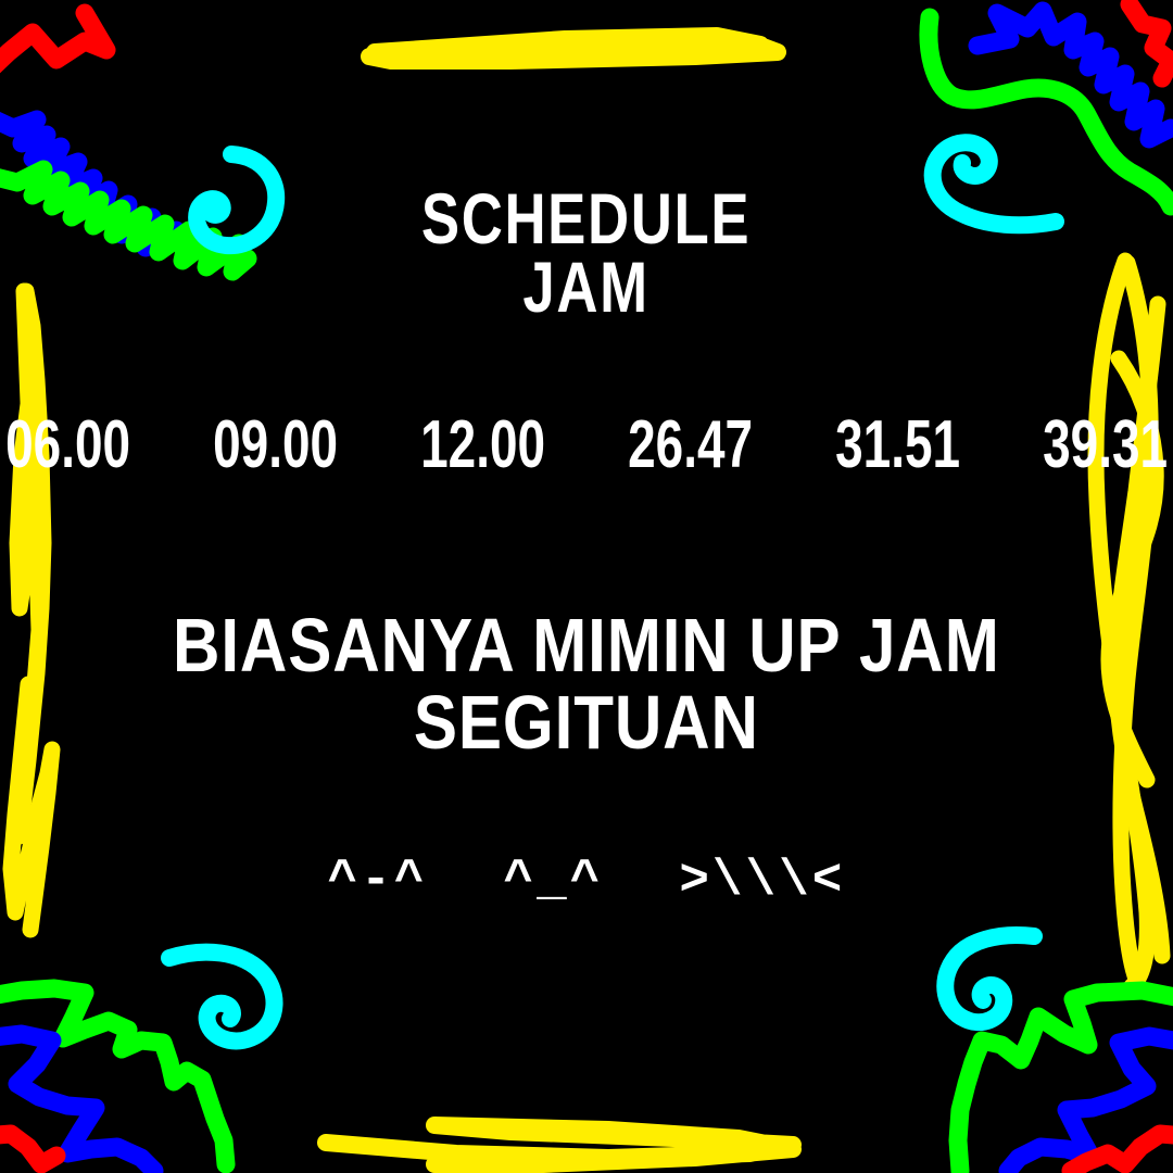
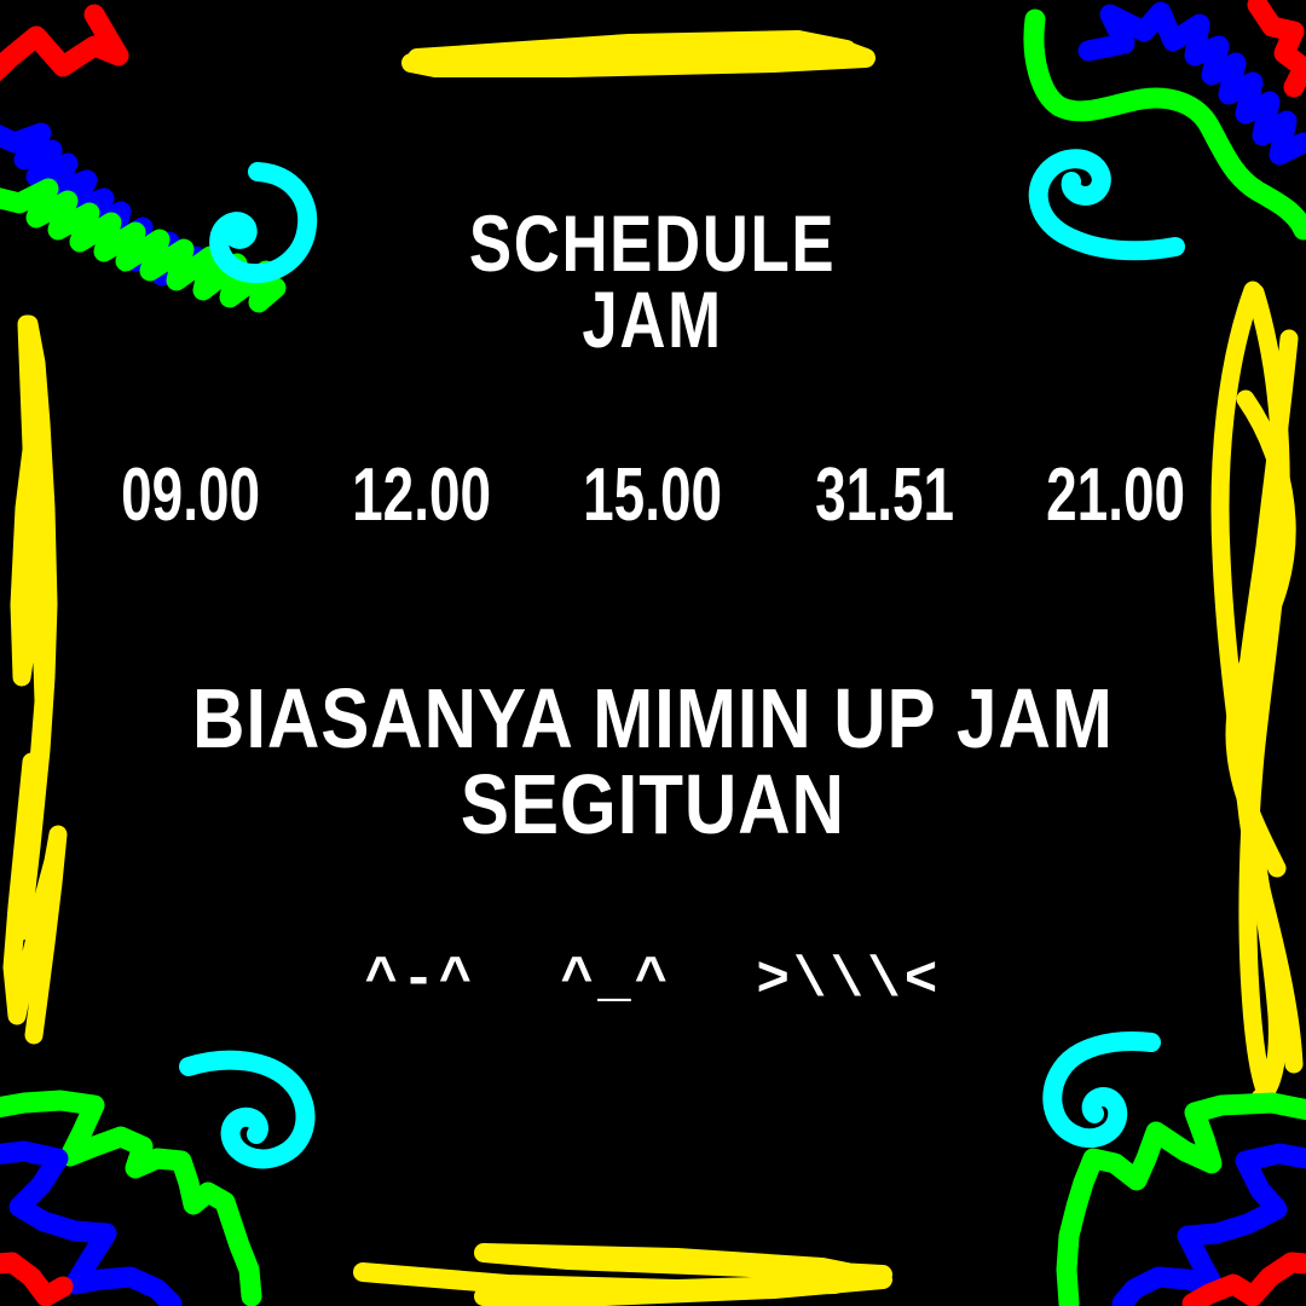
  SCHEDULE
  JAM
- 06.00
  09.00
  12.00
- 26.47
+ 15.00
  31.51
- 39.31
+ 21.00
  BIASANYA MIMIN UP JAM
  SEGITUAN
  ^-^
  ^_^
  >\\\<
